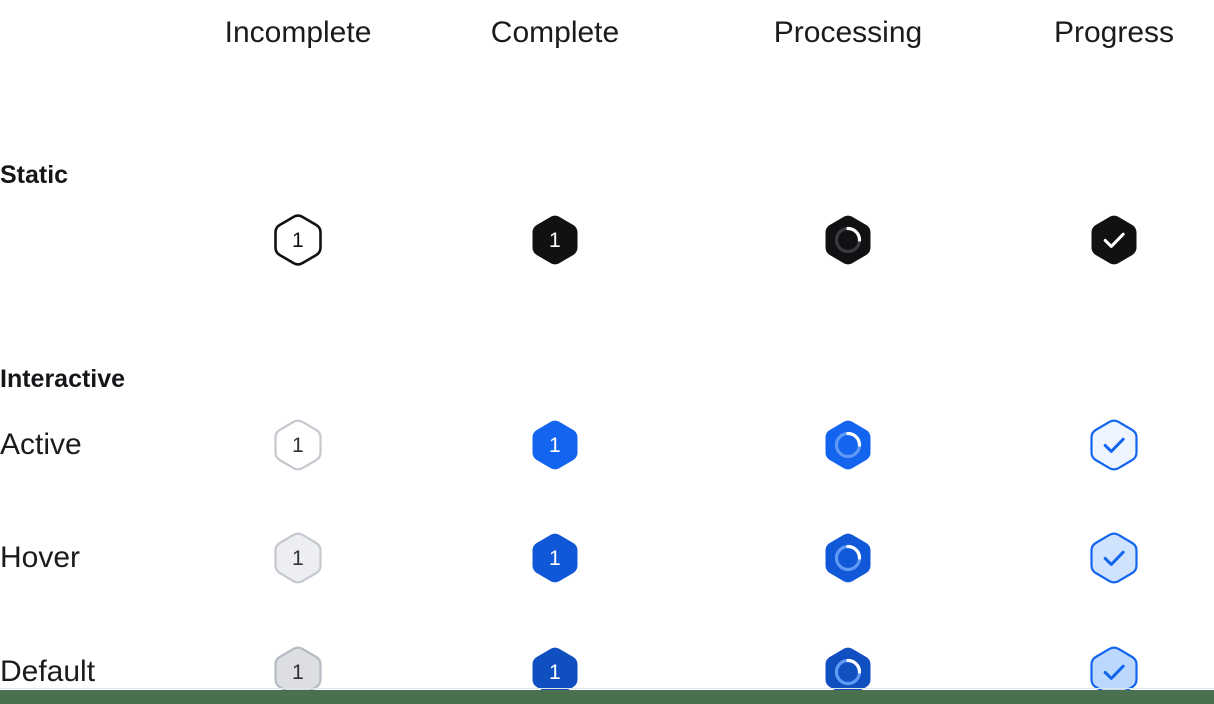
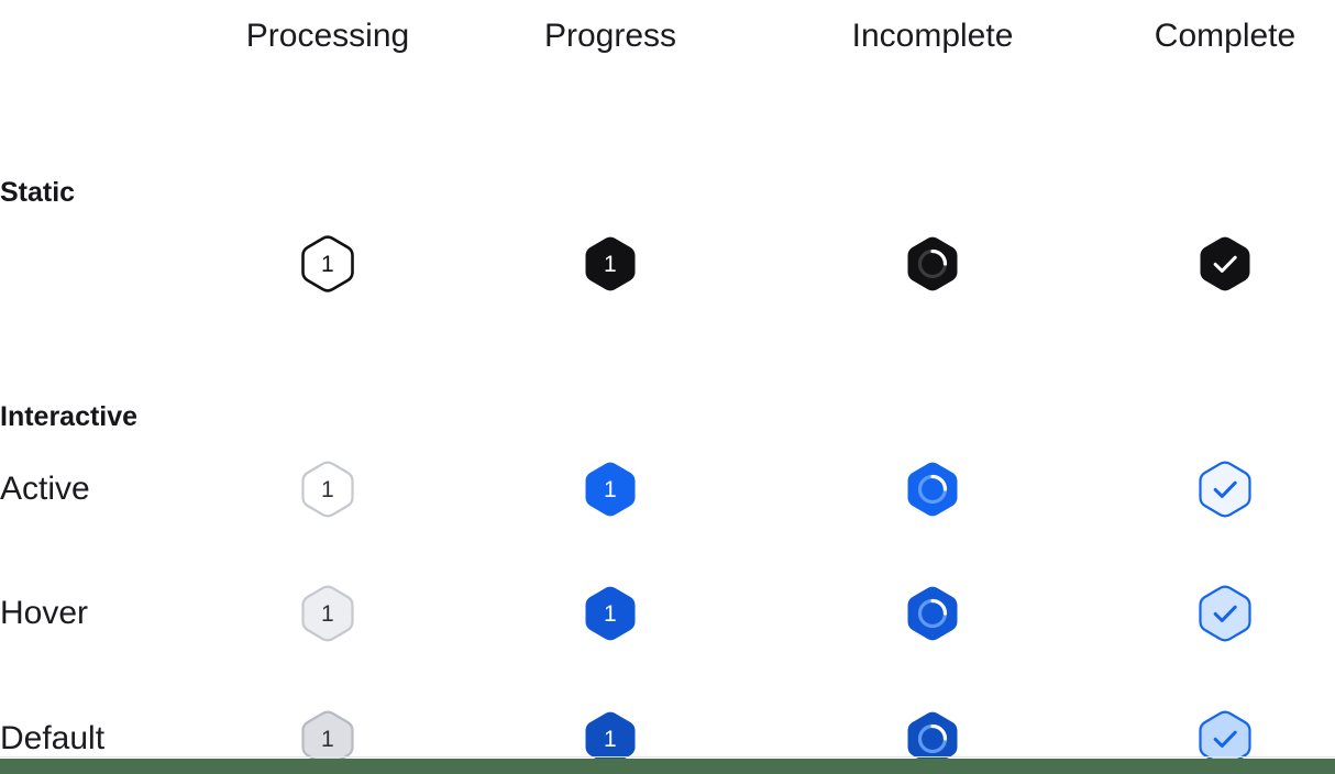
- Incomplete
+ Processing
- Complete
+ Progress
- Processing
+ Incomplete
- Progress
+ Complete
  Static
  Interactive
  Active
  Hover
  Default
  1
  1
  1
  1
  1
  1
  1
  1
